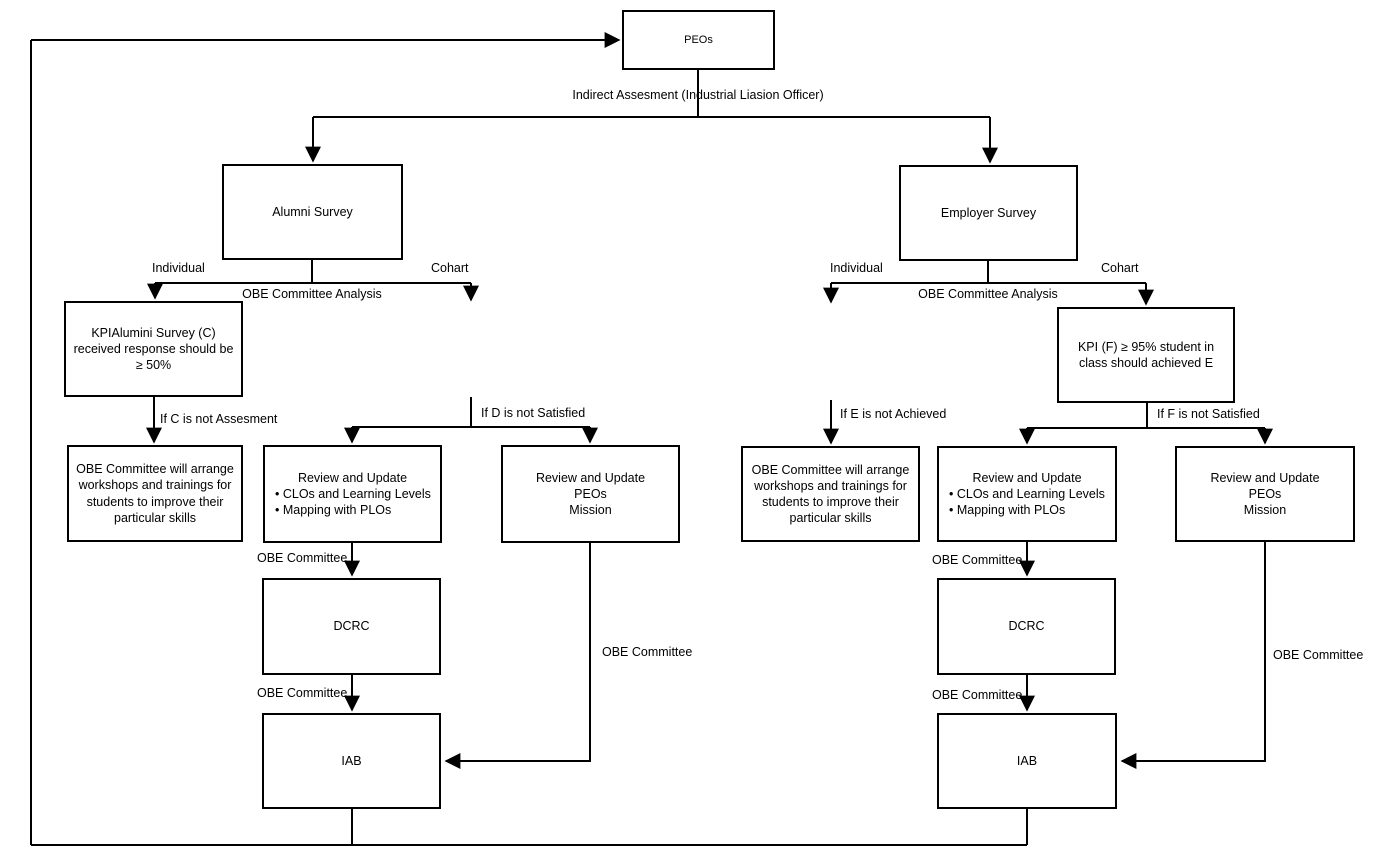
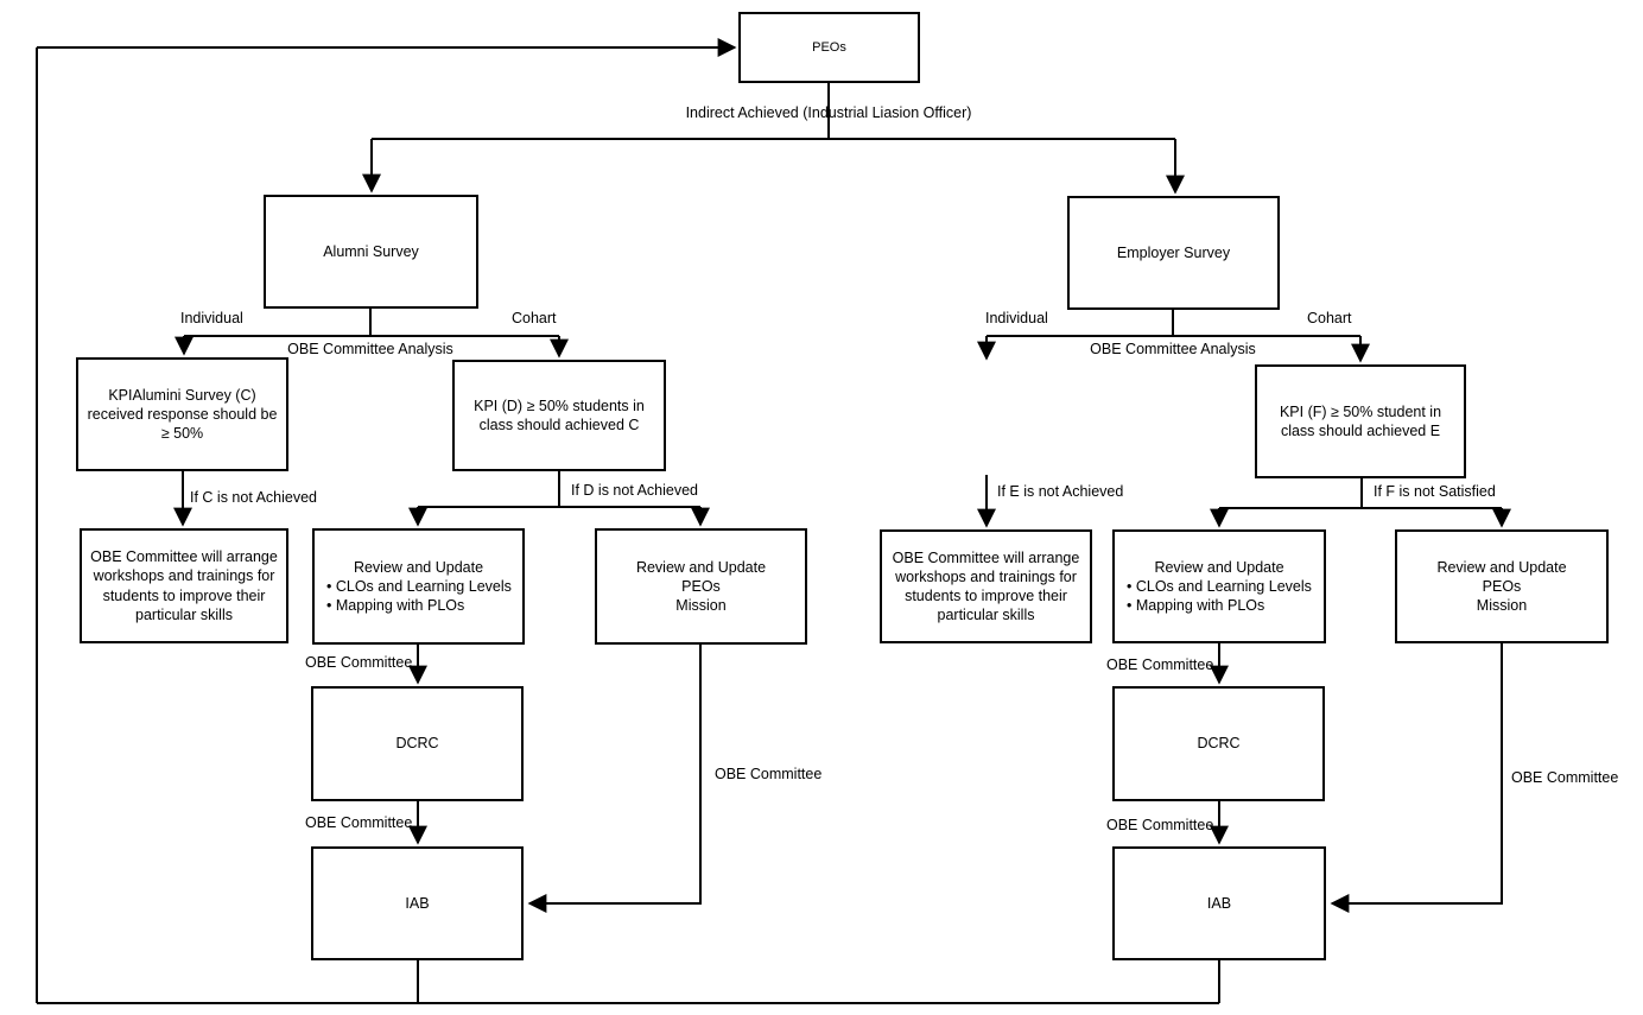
  PEOs
  Alumni Survey
  Employer Survey
  KPIAlumini Survey (C) received response should be ≥ 50%
+ KPI (D) ≥ 50% students in class should achieved C
- KPI (F) ≥ 95% student in class should achieved E
+ KPI (F) ≥ 50% student in class should achieved E
  OBE Committee will arrange workshops and trainings for students to improve their particular skills
  Review and Update
  CLOs and Learning Levels
  Mapping with PLOs
  Review and Update
  PEOs
  Mission
  OBE Committee will arrange workshops and trainings for students to improve their particular skills
  Review and Update
  CLOs and Learning Levels
  Mapping with PLOs
  Review and Update
  PEOs
  Mission
  DCRC
  DCRC
  IAB
  IAB
- Indirect Assesment (Industrial Liasion Officer)
+ Indirect Achieved (Industrial Liasion Officer)
  Individual
  Cohart
  OBE Committee Analysis
  Individual
  Cohart
  OBE Committee Analysis
- If C is not Assesment
+ If C is not Achieved
- If D is not Satisfied
+ If D is not Achieved
  If E is not Achieved
  If F is not Satisfied
  OBE Committee
  OBE Committee
  OBE Committee
  OBE Committee
  OBE Committee
  OBE Committee
